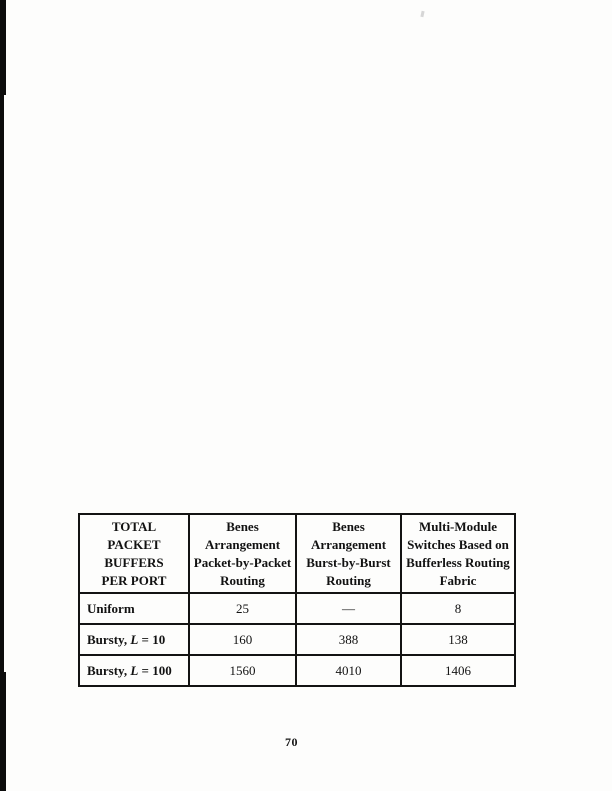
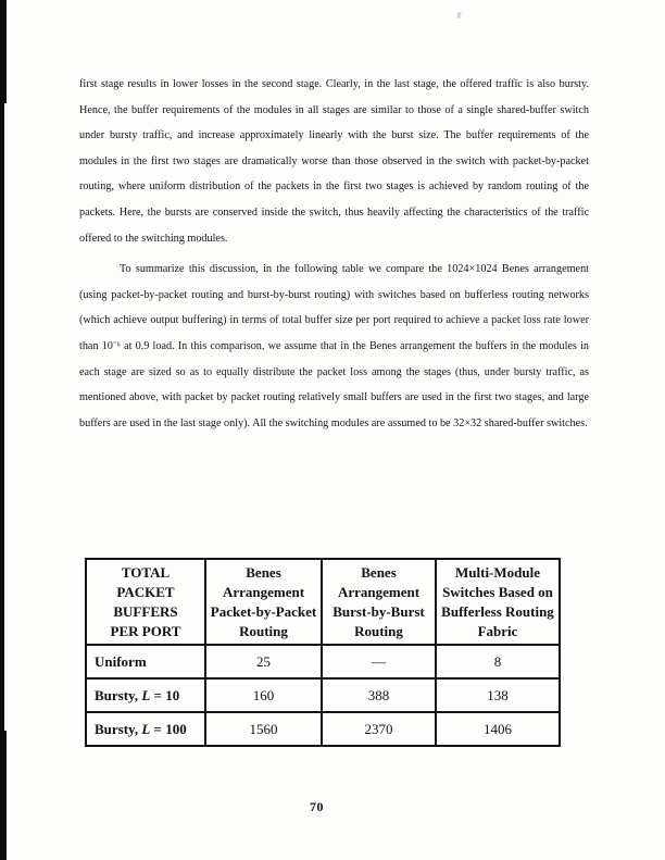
+ first stage results in lower losses in the second stage. Clearly, in the last stage, the offered traffic is also bursty. Hence, the buffer requirements of the modules in all stages are similar to those of a single shared-buffer switch under bursty traffic, and increase approximately linearly with the burst size. The buffer requirements of the modules in the first two stages are dramatically worse than those observed in the switch with packet-by-packet routing, where uniform distribution of the packets in the first two stages is achieved by random routing of the packets. Here, the bursts are conserved inside the switch, thus heavily affecting the characteristics of the traffic offered to the switching modules.
+ To summarize this discussion, in the following table we compare the 1024×1024 Benes arrangement (using packet-by-packet routing and burst-by-burst routing) with switches based on bufferless routing networks (which achieve output buffering) in terms of total buffer size per port required to achieve a packet loss rate lower than 10⁻⁶ at 0.9 load. In this comparison, we assume that in the Benes arrangement the buffers in the modules in each stage are sized so as to equally distribute the packet loss among the stages (thus, under bursty traffic, as mentioned above, with packet by packet routing relatively small buffers are used in the first two stages, and large buffers are used in the last stage only). All the switching modules are assumed to be 32×32 shared-buffer switches.
  TOTAL PACKET BUFFERS PER PORT	Benes Arrangement Packet-by-Packet Routing	Benes Arrangement Burst-by-Burst Routing	Multi-Module Switches Based on Bufferless Routing Fabric
  Uniform	25	—	8
  Bursty, L = 10	160	388	138
- Bursty, L = 100	1560	4010	1406
+ Bursty, L = 100	1560	2370	1406
  70
